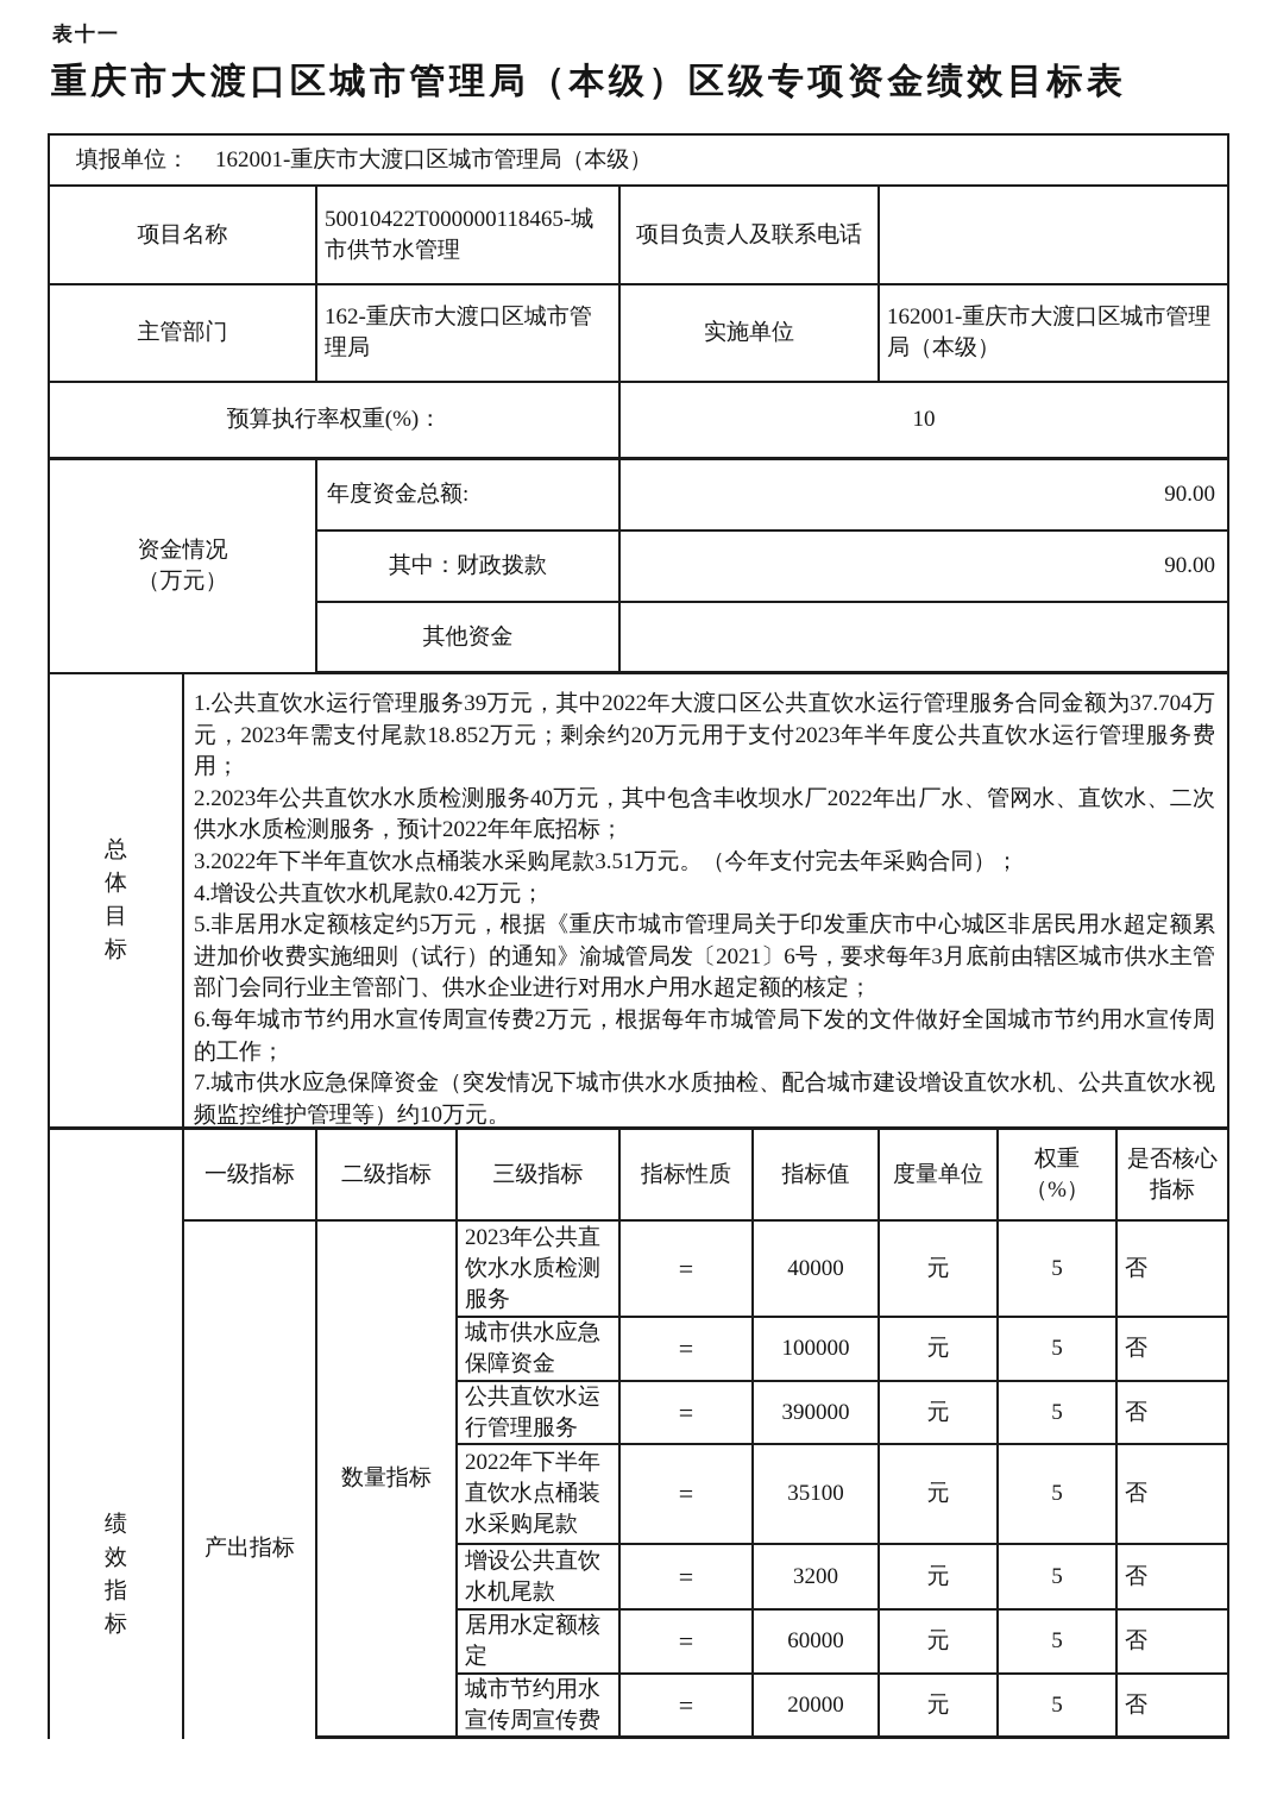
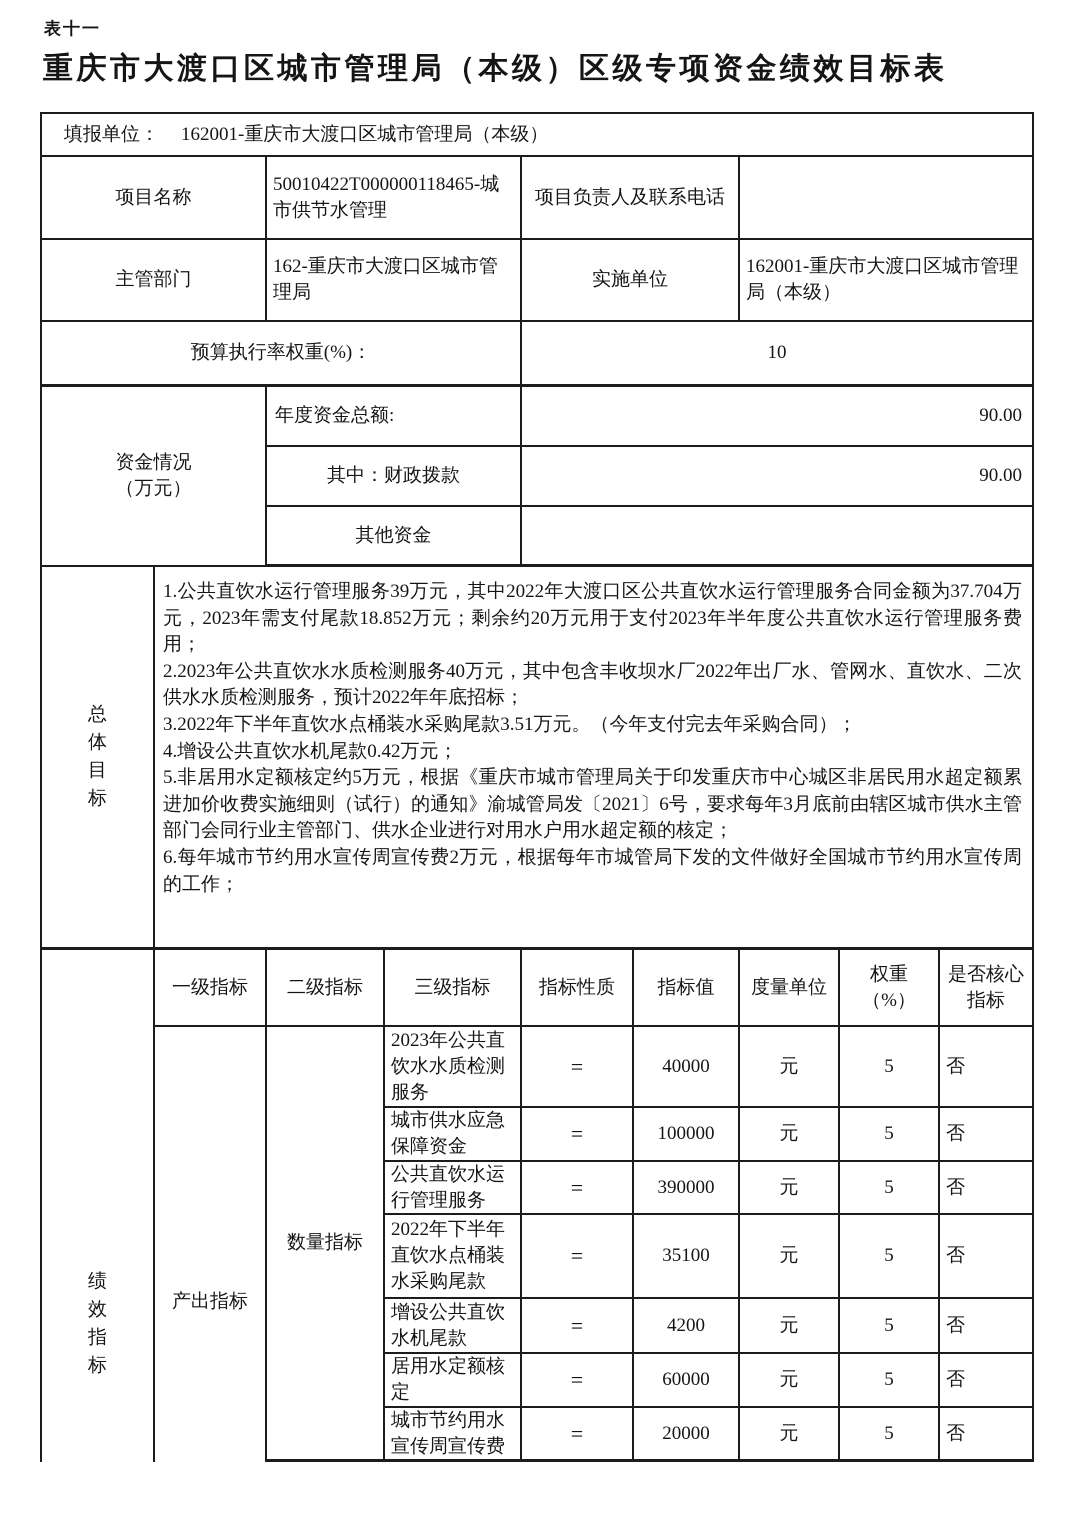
  表十一
  重庆市大渡口区城市管理局（本级）区级专项资金绩效目标表
  填报单位：
  162001-重庆市大渡口区城市管理局（本级）
  项目名称
  50010422T000000118465-城市供节水管理
  项目负责人及联系电话
  主管部门
  162-重庆市大渡口区城市管理局
  实施单位
  162001-重庆市大渡口区城市管理局（本级）
  预算执行率权重(%)：
  10
  资金情况
  （万元）
  年度资金总额:
  90.00
  其中：财政拨款
  90.00
  其他资金
  总体目标
  1.公共直饮水运行管理服务39万元，其中2022年大渡口区公共直饮水运行管理服务合同金额为37.704万元，2023年需支付尾款18.852万元；剩余约20万元用于支付2023年半年度公共直饮水运行管理服务费用；
  2.2023年公共直饮水水质检测服务40万元，其中包含丰收坝水厂2022年出厂水、管网水、直饮水、二次供水水质检测服务，预计2022年年底招标；
  3.2022年下半年直饮水点桶装水采购尾款3.51万元。（今年支付完去年采购合同）；
  4.增设公共直饮水机尾款0.42万元；
  5.非居用水定额核定约5万元，根据《重庆市城市管理局关于印发重庆市中心城区非居民用水超定额累进加价收费实施细则（试行）的通知》渝城管局发〔2021〕6号，要求每年3月底前由辖区城市供水主管部门会同行业主管部门、供水企业进行对用水户用水超定额的核定；
  6.每年城市节约用水宣传周宣传费2万元，根据每年市城管局下发的文件做好全国城市节约用水宣传周的工作；
- 7.城市供水应急保障资金（突发情况下城市供水水质抽检、配合城市建设增设直饮水机、公共直饮水视频监控维护管理等）约10万元。
  绩效指标
  一级指标
  二级指标
  三级指标
  指标性质
  指标值
  度量单位
  权重（%）
  是否核心指标
  产出指标
  数量指标
  2023年公共直饮水水质检测服务
  =
  40000
  元
  5
  否
  城市供水应急保障资金
  =
  100000
  元
  5
  否
  公共直饮水运行管理服务
  =
  390000
  元
  5
  否
  2022年下半年直饮水点桶装水采购尾款
  =
  35100
  元
  5
  否
  增设公共直饮水机尾款
  =
- 3200
+ 4200
  元
  5
  否
  居用水定额核定
  =
  60000
  元
  5
  否
  城市节约用水宣传周宣传费
  =
  20000
  元
  5
  否
